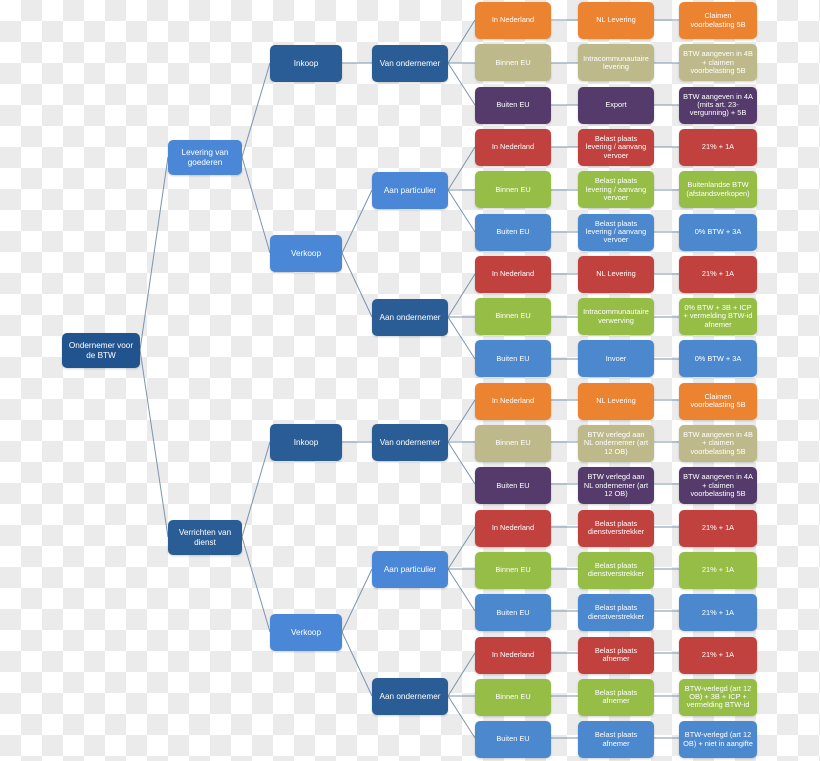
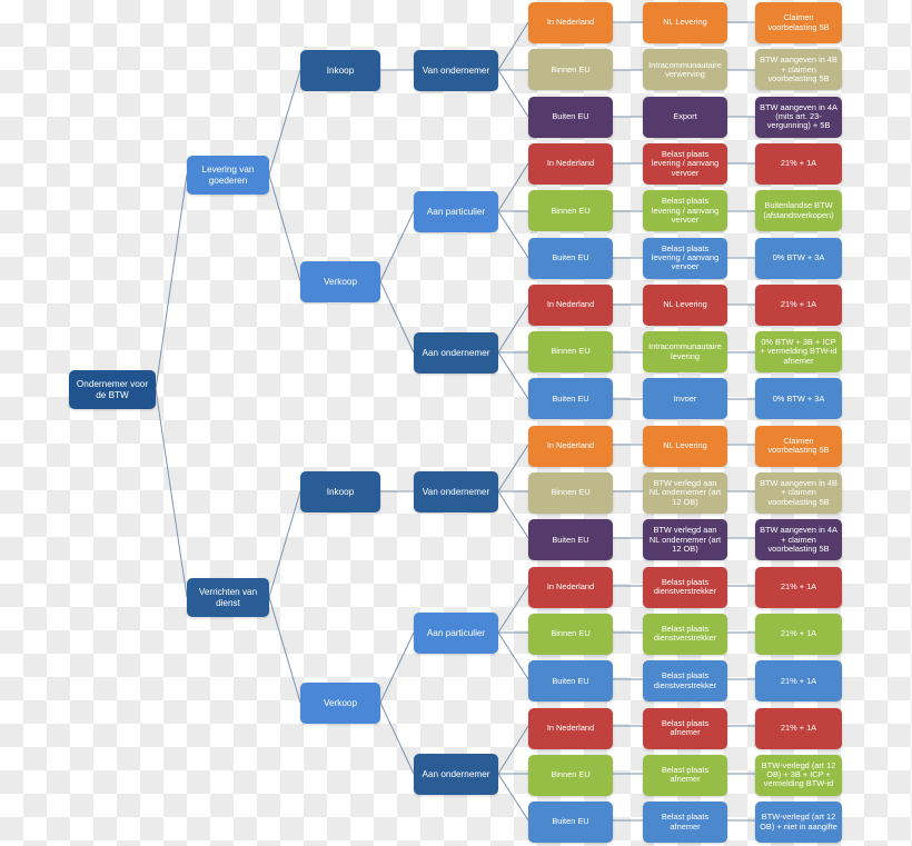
  Ondernemer voor de BTW
  Levering van goederen
  Verrichten van dienst
  Inkoop
  Verkoop
  Inkoop
  Verkoop
  Van ondernemer
  Aan particulier
  Aan ondernemer
  Van ondernemer
  Aan particulier
  Aan ondernemer
  In Nederland
  NL Levering
  Claimen voorbelasting 5B
  Binnen EU
- Intracommunautaire levering
+ Intracommunautaire verwerving
  BTW aangeven in 4B + claimen voorbelasting 5B
  Buiten EU
  Export
  BTW aangeven in 4A (mits art. 23-vergunning) + 5B
  In Nederland
  Belast plaats levering / aanvang vervoer
  21% + 1A
  Binnen EU
  Belast plaats levering / aanvang vervoer
  Buitenlandse BTW (afstandsverkopen)
  Buiten EU
  Belast plaats levering / aanvang vervoer
  0% BTW + 3A
  In Nederland
  NL Levering
  21% + 1A
  Binnen EU
- Intracommunautaire verwerving
+ Intracommunautaire levering
  0% BTW + 3B + ICP + vermelding BTW-id afnemer
  Buiten EU
  Invoer
  0% BTW + 3A
  In Nederland
  NL Levering
  Claimen voorbelasting 5B
  Binnen EU
  BTW verlegd aan NL ondernemer (art 12 OB)
  BTW aangeven in 4B + claimen voorbelasting 5B
  Buiten EU
  BTW verlegd aan NL ondernemer (art 12 OB)
  BTW aangeven in 4A + claimen voorbelasting 5B
  In Nederland
  Belast plaats dienstverstrekker
  21% + 1A
  Binnen EU
  Belast plaats dienstverstrekker
  21% + 1A
  Buiten EU
  Belast plaats dienstverstrekker
  21% + 1A
  In Nederland
  Belast plaats afnemer
  21% + 1A
  Binnen EU
  Belast plaats afnemer
  BTW-verlegd (art 12 OB) + 3B + ICP + vermelding BTW-id
  Buiten EU
  Belast plaats afnemer
  BTW-verlegd (art 12 OB) + niet in aangifte
